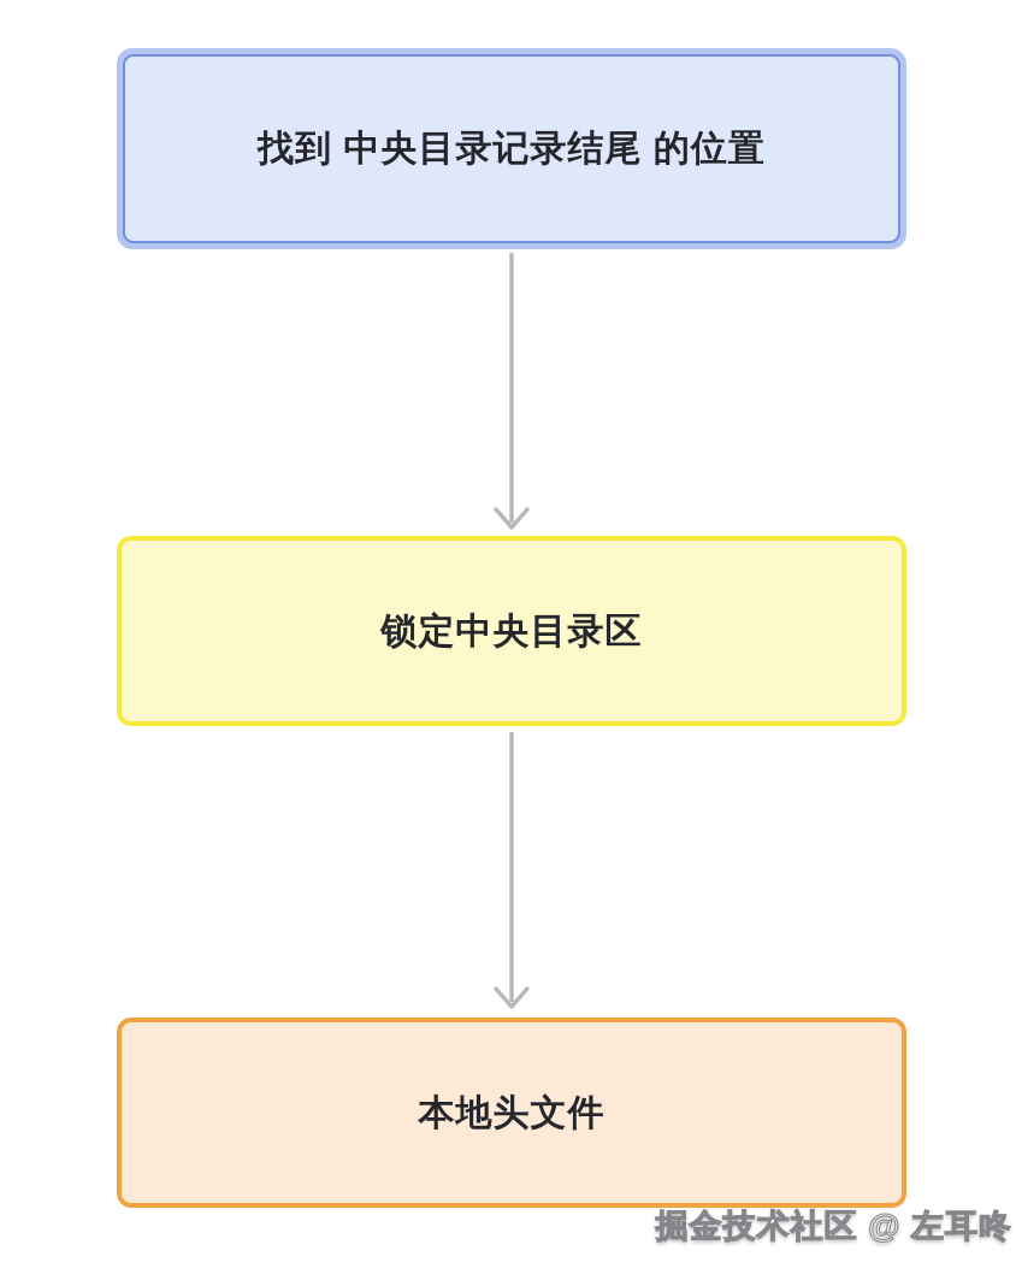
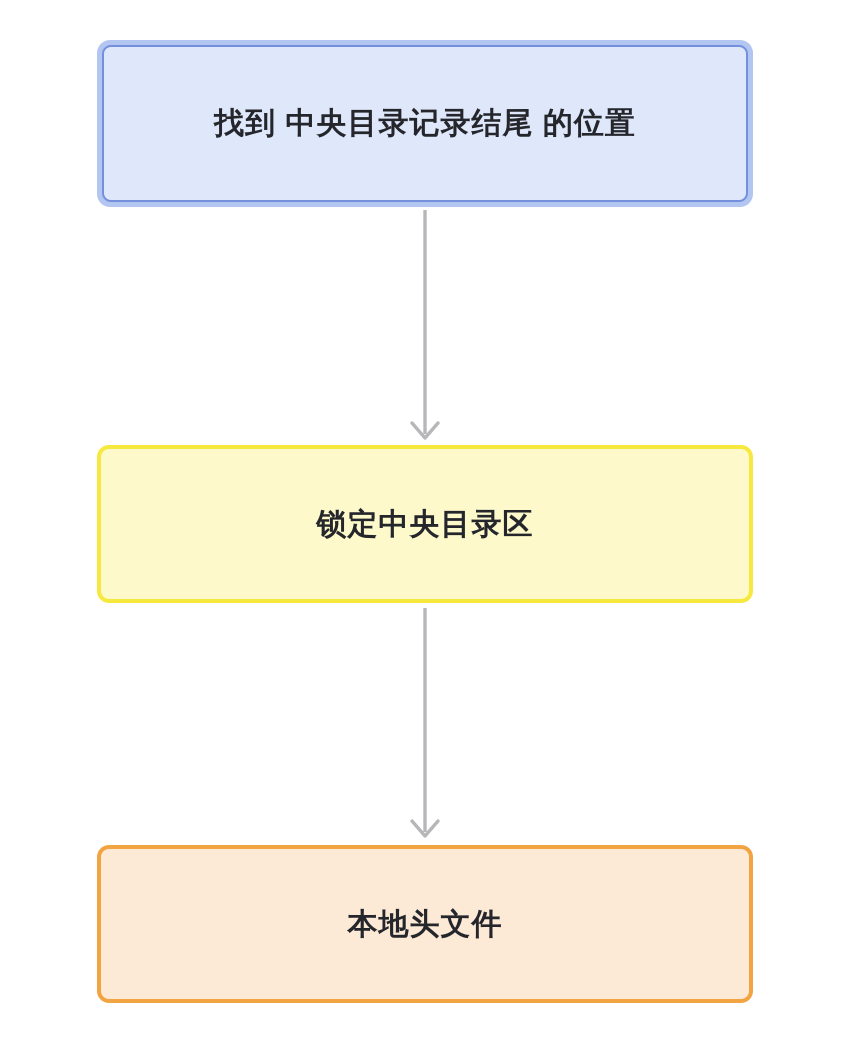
  找到 中央目录记录结尾 的位置
  锁定中央目录区
  本地头文件
- 掘金技术社区 @ 左耳咚
